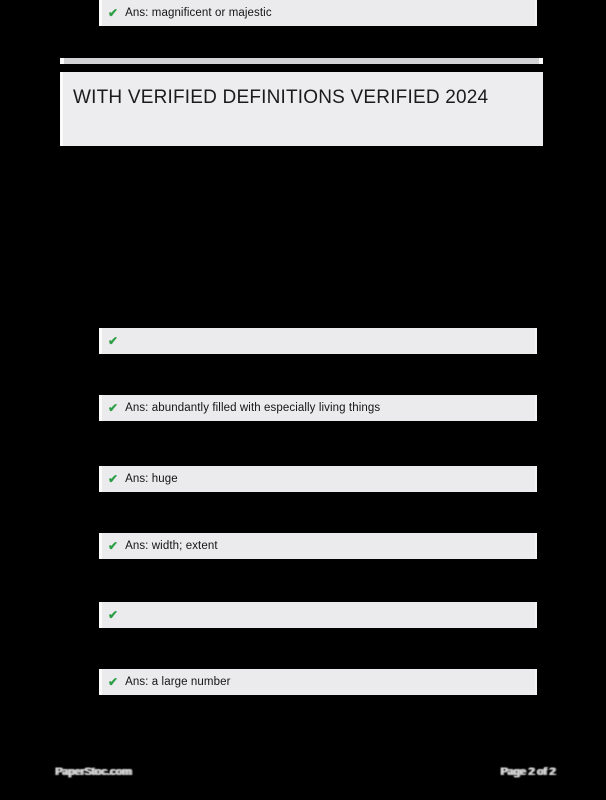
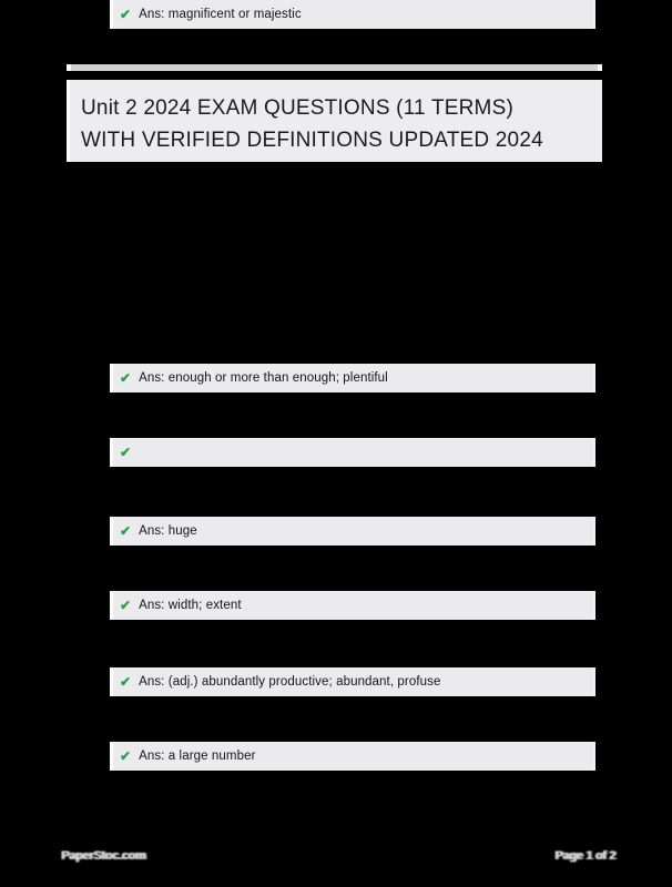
+ Unit 2 2024 EXAM QUESTIONS (11 TERMS)
- WITH VERIFIED DEFINITIONS VERIFIED 2024
+ WITH VERIFIED DEFINITIONS UPDATED 2024
  ✔
+ Ans: enough or more than enough; plentiful
  ✔
- Ans: abundantly filled with especially living things
  ✔
  Ans: huge
  ✔
  Ans: width; extent
  ✔
+ Ans: (adj.) abundantly productive; abundant, profuse
  ✔
  Ans: a large number
  ✔
  Ans: magnificent or majestic
  PaperStoc.com
- Page 2 of 2
+ Page 1 of 2
